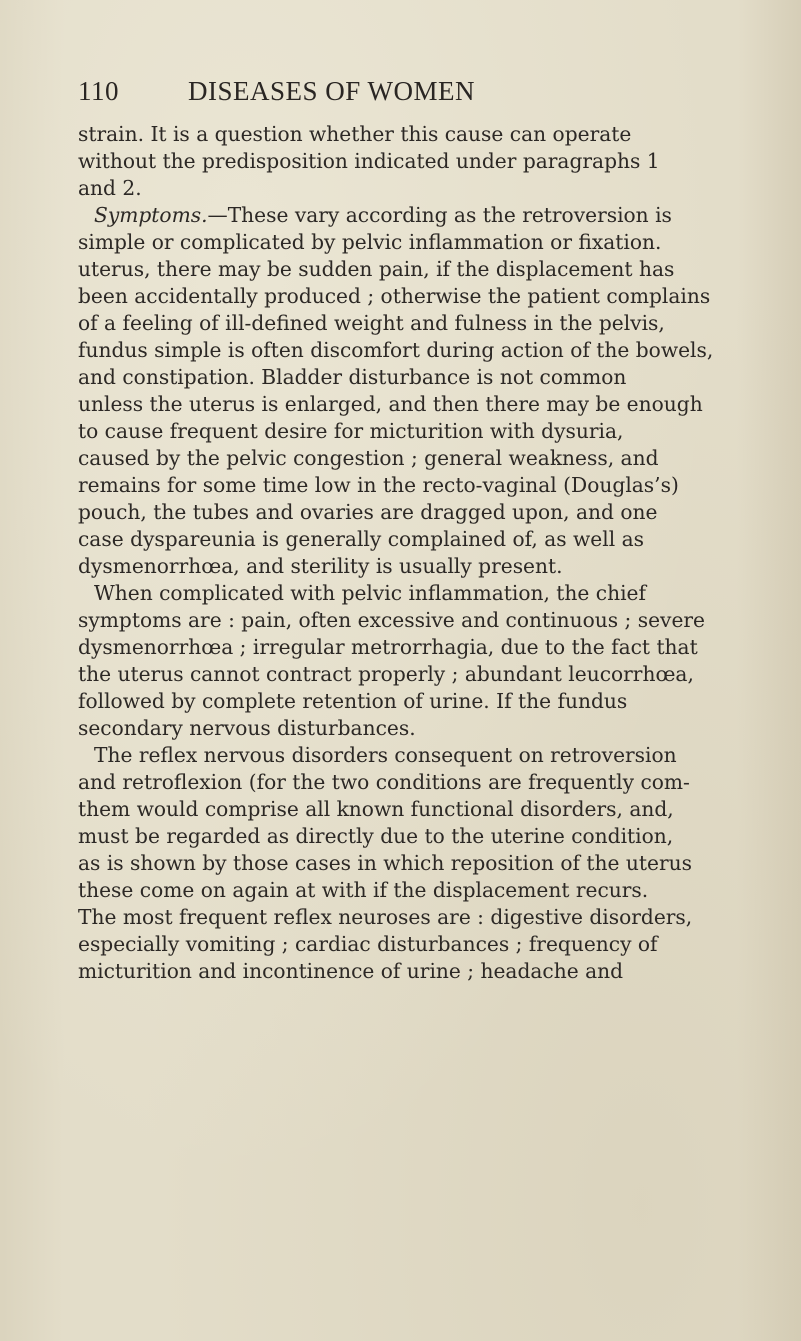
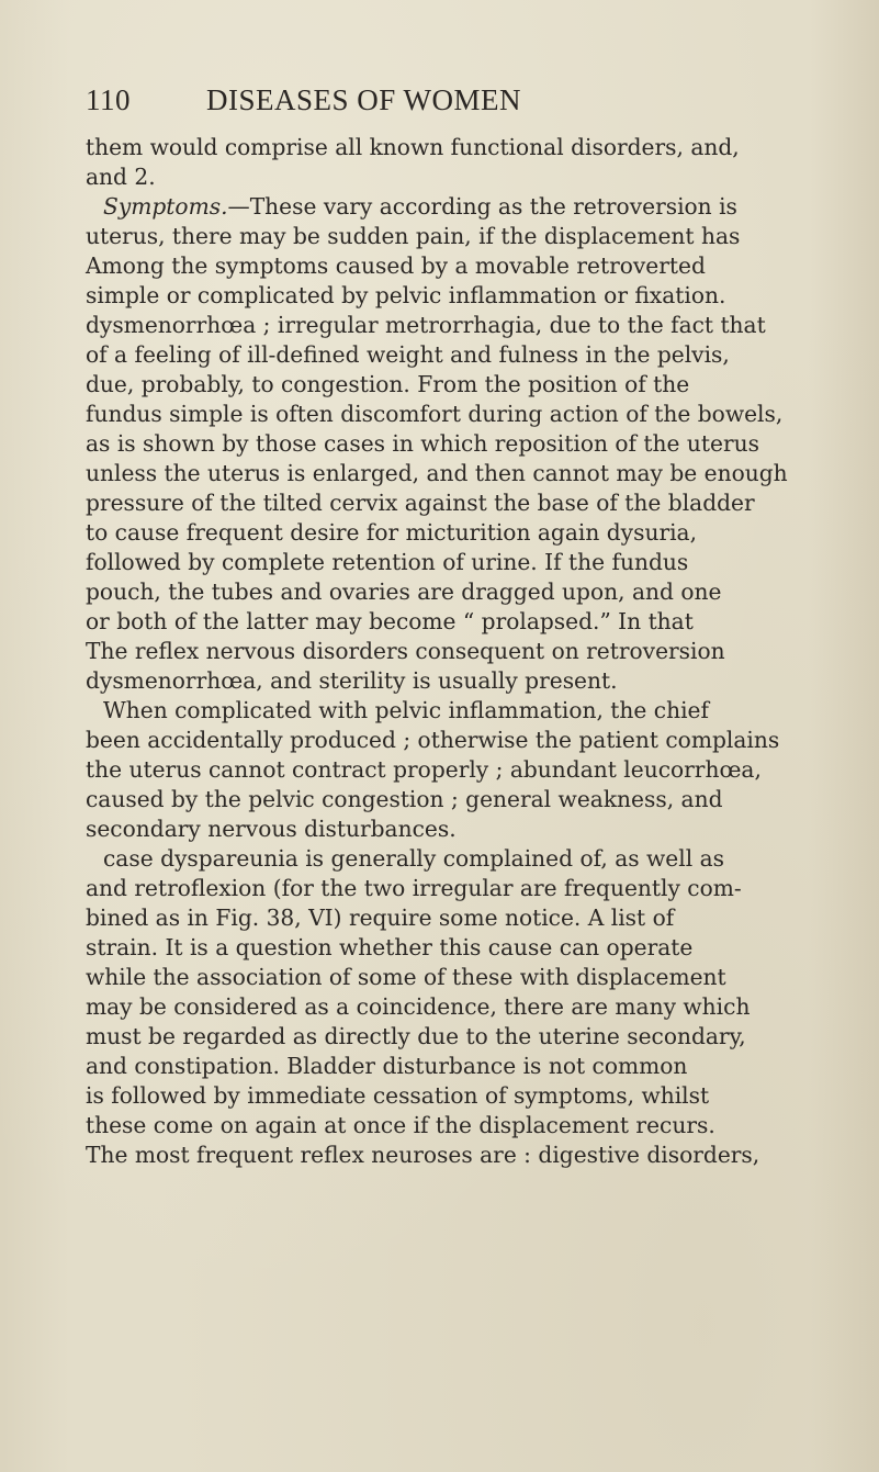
  110
  DISEASES OF WOMEN
- strain. It is a question whether this cause can operate
+ them would comprise all known functional disorders, and,
- without the predisposition indicated under paragraphs 1
  and 2.
  Symptoms.—These vary according as the retroversion is
- simple or complicated by pelvic inflammation or fixation.
+ uterus, there may be sudden pain, if the displacement has
+ Among the symptoms caused by a movable retroverted
- uterus, there may be sudden pain, if the displacement has
+ simple or complicated by pelvic inflammation or fixation.
- been accidentally produced ; otherwise the patient complains
+ dysmenorrhœa ; irregular metrorrhagia, due to the fact that
  of a feeling of ill-defined weight and fulness in the pelvis,
+ due, probably, to congestion. From the position of the
  fundus simple is often discomfort during action of the bowels,
- and constipation. Bladder disturbance is not common
+ as is shown by those cases in which reposition of the uterus
- unless the uterus is enlarged, and then there may be enough
+ unless the uterus is enlarged, and then cannot may be enough
+ pressure of the tilted cervix against the base of the bladder
- to cause frequent desire for micturition with dysuria,
+ to cause frequent desire for micturition again dysuria,
- caused by the pelvic congestion ; general weakness, and
+ followed by complete retention of urine. If the fundus
- remains for some time low in the recto-vaginal (Douglas’s)
  pouch, the tubes and ovaries are dragged upon, and one
+ or both of the latter may become “ prolapsed.” In that
- case dyspareunia is generally complained of, as well as
+ The reflex nervous disorders consequent on retroversion
  dysmenorrhœa, and sterility is usually present.
  When complicated with pelvic inflammation, the chief
- symptoms are : pain, often excessive and continuous ; severe
- dysmenorrhœa ; irregular metrorrhagia, due to the fact that
+ been accidentally produced ; otherwise the patient complains
  the uterus cannot contract properly ; abundant leucorrhœa,
- followed by complete retention of urine. If the fundus
+ caused by the pelvic congestion ; general weakness, and
  secondary nervous disturbances.
- The reflex nervous disorders consequent on retroversion
+ case dyspareunia is generally complained of, as well as
- and retroflexion (for the two conditions are frequently com-
+ and retroflexion (for the two irregular are frequently com-
+ bined as in Fig. 38, VI) require some notice. A list of
- them would comprise all known functional disorders, and,
+ strain. It is a question whether this cause can operate
+ while the association of some of these with displacement
+ may be considered as a coincidence, there are many which
- must be regarded as directly due to the uterine condition,
+ must be regarded as directly due to the uterine secondary,
- as is shown by those cases in which reposition of the uterus
+ and constipation. Bladder disturbance is not common
+ is followed by immediate cessation of symptoms, whilst
- these come on again at with if the displacement recurs.
+ these come on again at once if the displacement recurs.
  The most frequent reflex neuroses are : digestive disorders,
- especially vomiting ; cardiac disturbances ; frequency of
- micturition and incontinence of urine ; headache and
